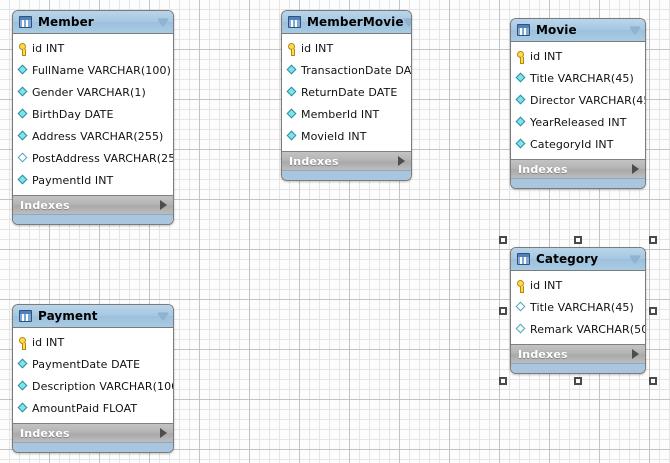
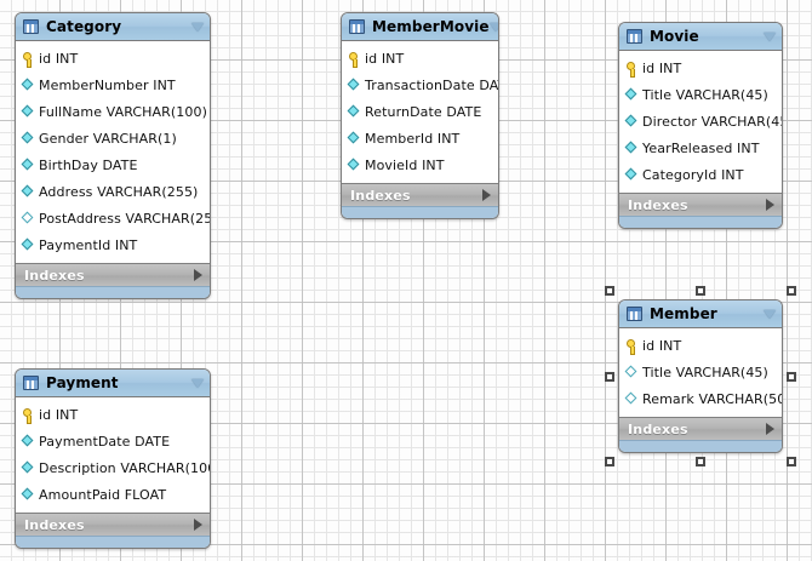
- Member
+ Category
  id INT
+ MemberNumber INT
  FullName VARCHAR(100)
  Gender VARCHAR(1)
  BirthDay DATE
  Address VARCHAR(255)
  PostAddress VARCHAR(25
  PaymentId INT
  Indexes
  MemberMovie
  id INT
  TransactionDate DA
  ReturnDate DATE
  MemberId INT
  MovieId INT
  Indexes
  Movie
  id INT
  Title VARCHAR(45)
  Director VARCHAR(4
  YearReleased INT
  CategoryId INT
  Indexes
- Category
+ Member
  id INT
  Title VARCHAR(45)
  Remark VARCHAR(50
  Indexes
  Payment
  id INT
  PaymentDate DATE
  Description VARCHAR(10
  AmountPaid FLOAT
  Indexes
